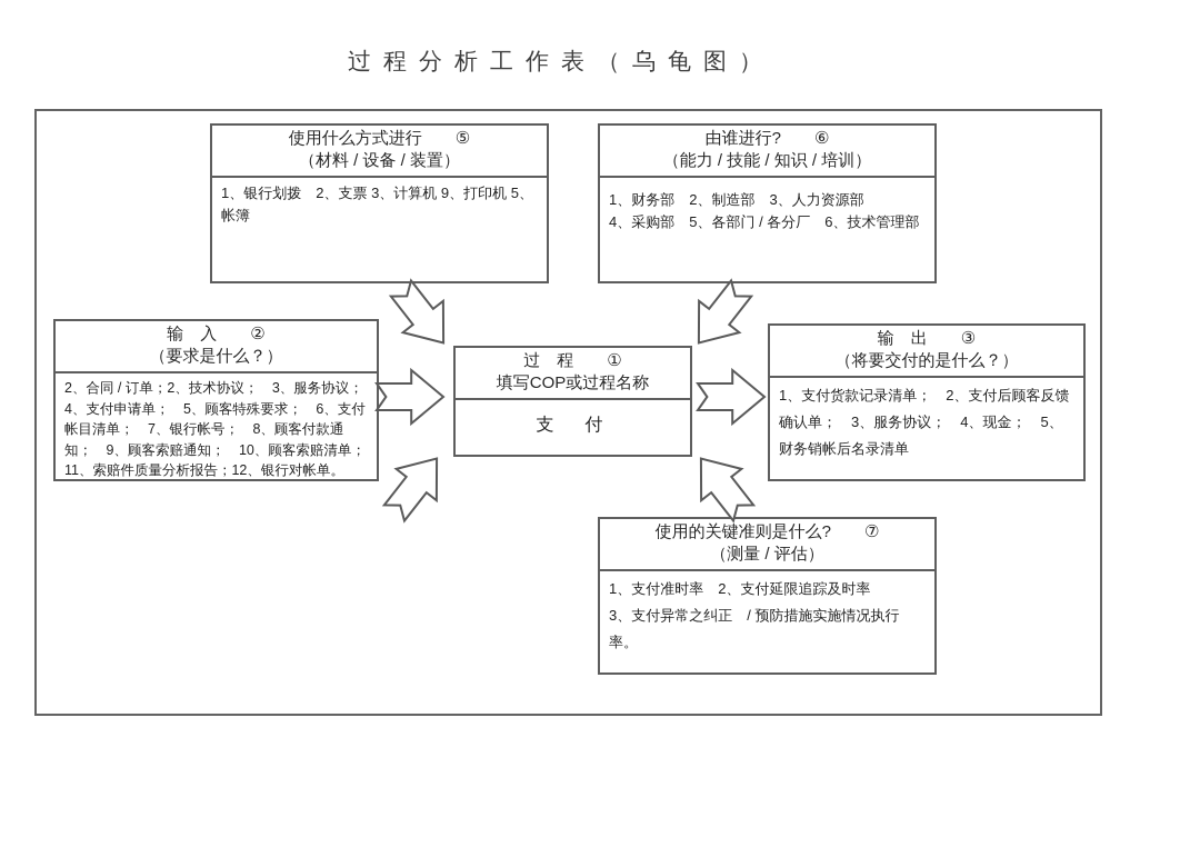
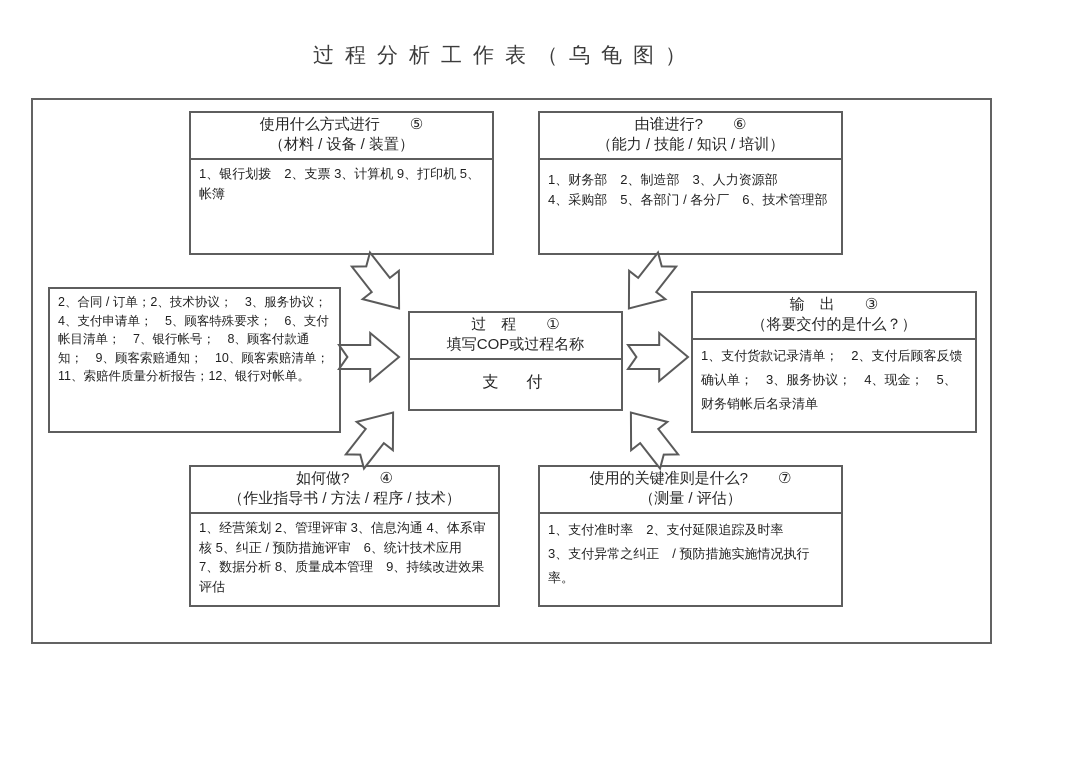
  过程分析工作表（乌龟图）
  使用什么方式进行
  ⑤
  （材料 / 设备 / 装置）
  1、银行划拨 2、支票 3、计算机 9、打印机 5、帐簿
  由谁进行?
  ⑥
  （能力 / 技能 / 知识 / 培训）
  1、财务部 2、制造部 3、人力资源部
  4、采购部 5、各部门 / 各分厂 6、技术管理部
- 输 入
- ②
- （要求是什么？）
  2、合同 / 订单；2、技术协议； 3、服务协议； 4、支付申请单； 5、顾客特殊要求； 6、支付帐目清单； 7、银行帐号； 8、顾客付款通知； 9、顾客索赔通知； 10、顾客索赔清单； 11、索赔件质量分析报告；12、银行对帐单。
  过 程
  ①
  填写COP或过程名称
  支 付
  输 出
  ③
  （将要交付的是什么？）
  1、支付货款记录清单； 2、支付后顾客反馈确认单； 3、服务协议； 4、现金； 5、财务销帐后名录清单
+ 如何做?
+ ④
+ （作业指导书 / 方法 / 程序 / 技术）
+ 1、经营策划 2、管理评审 3、信息沟通 4、体系审核 5、纠正 / 预防措施评审 6、统计技术应用 7、数据分析 8、质量成本管理 9、持续改进效果评估
  使用的关键准则是什么?
  ⑦
  （测量 / 评估）
  1、支付准时率 2、支付延限追踪及时率
  3、支付异常之纠正 / 预防措施实施情况执行率。
